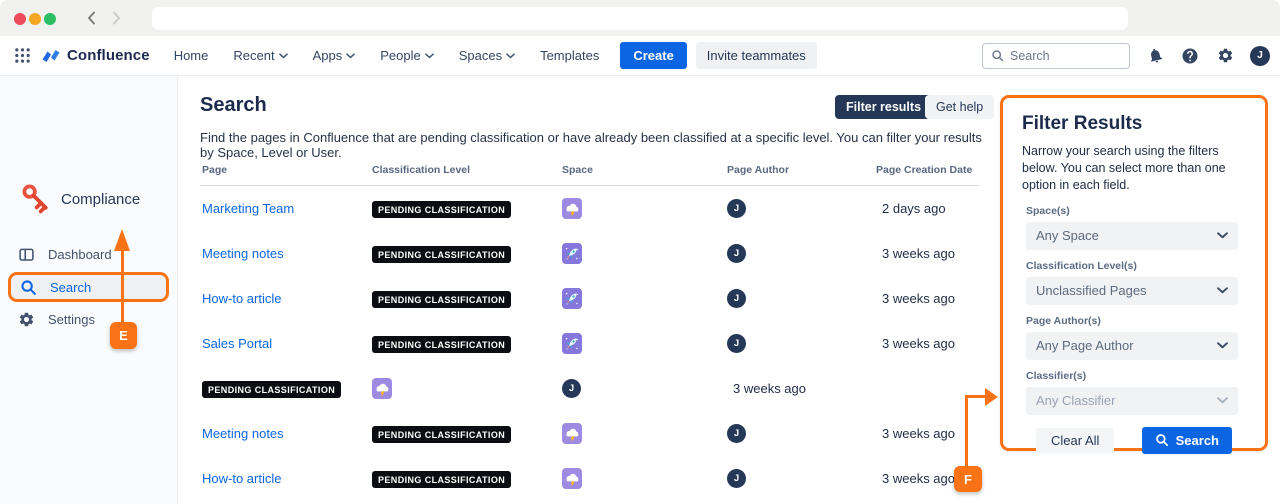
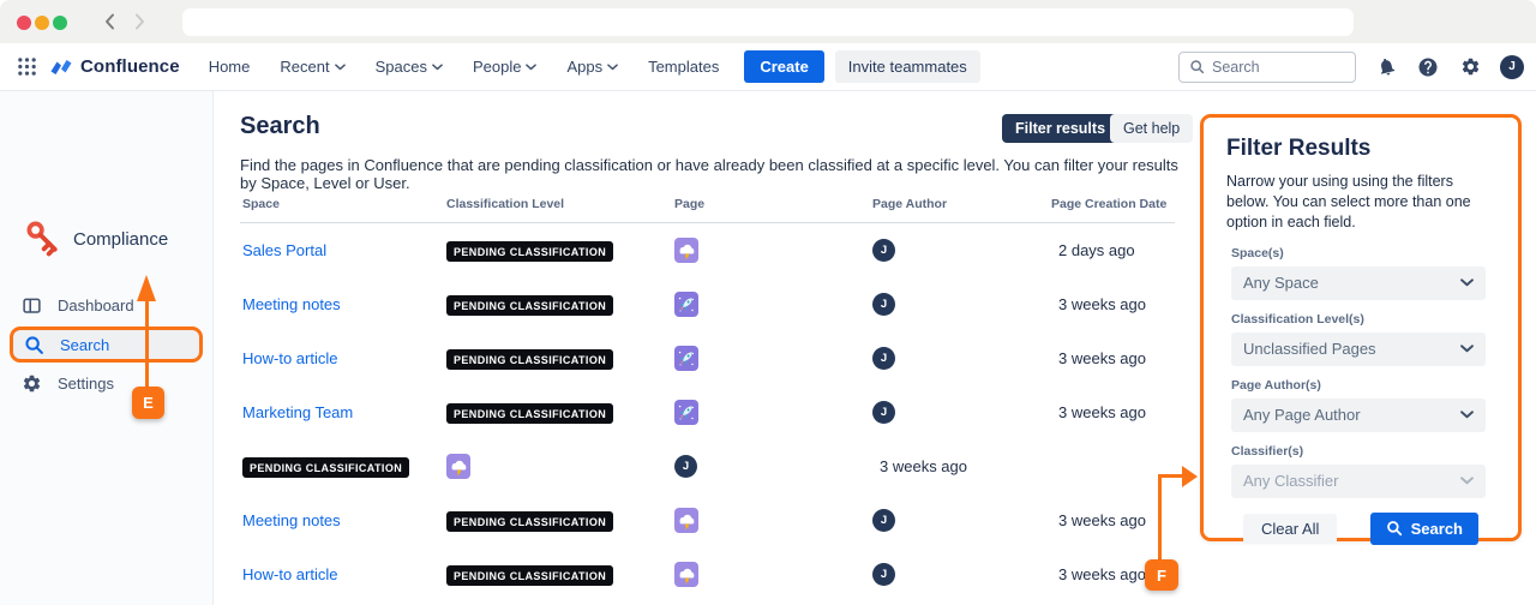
  Confluence
  Home
  Recent
- Apps
+ Spaces
  People
- Spaces
+ Apps
  Templates
  Create
  Invite teammates
  Search
  J
  Compliance
  Dashboard
  Search
  Settings
  Search
  Filter results
  Get help
  Find the pages in Confluence that are pending classification or have already been classified at a specific level. You can filter your results by Space, Level or User.
- Page
+ Space
  Classification Level
- Space
+ Page
  Page Author
  Page Creation Date
- Marketing Team
+ Sales Portal
  PENDING CLASSIFICATION
  J
  2 days ago
  Meeting notes
  PENDING CLASSIFICATION
  J
  3 weeks ago
  How-to article
  PENDING CLASSIFICATION
  J
  3 weeks ago
- Sales Portal
+ Marketing Team
  PENDING CLASSIFICATION
  J
  3 weeks ago
  PENDING CLASSIFICATION
  J
  3 weeks ago
  Meeting notes
  PENDING CLASSIFICATION
  J
  3 weeks ago
  How-to article
  PENDING CLASSIFICATION
  J
  3 weeks ago
  Filter Results
- Narrow your search using the filters below. You can select more than one option in each field.
+ Narrow your using using the filters below. You can select more than one option in each field.
  Space(s)
  Any Space
  Classification Level(s)
  Unclassified Pages
  Page Author(s)
  Any Page Author
  Classifier(s)
  Any Classifier
  Clear All
  Search
  E
  F
